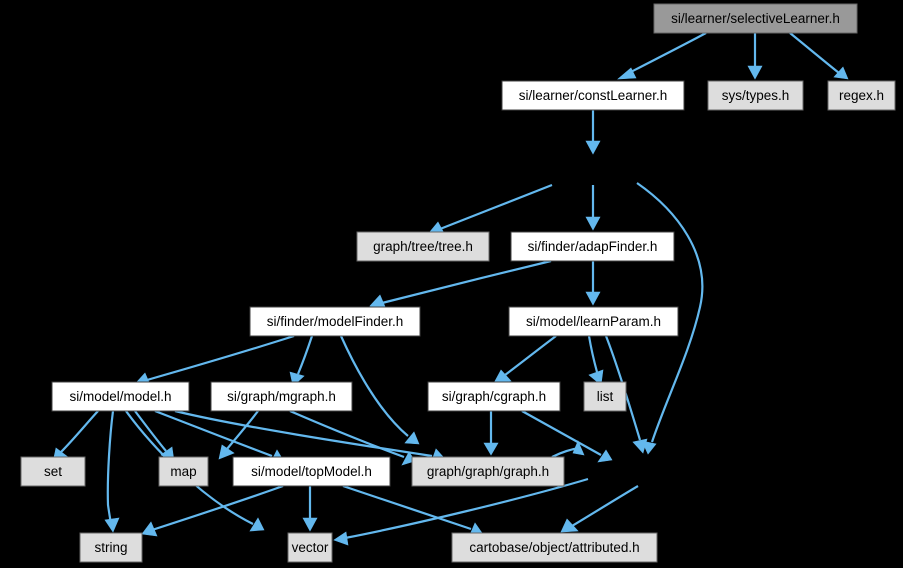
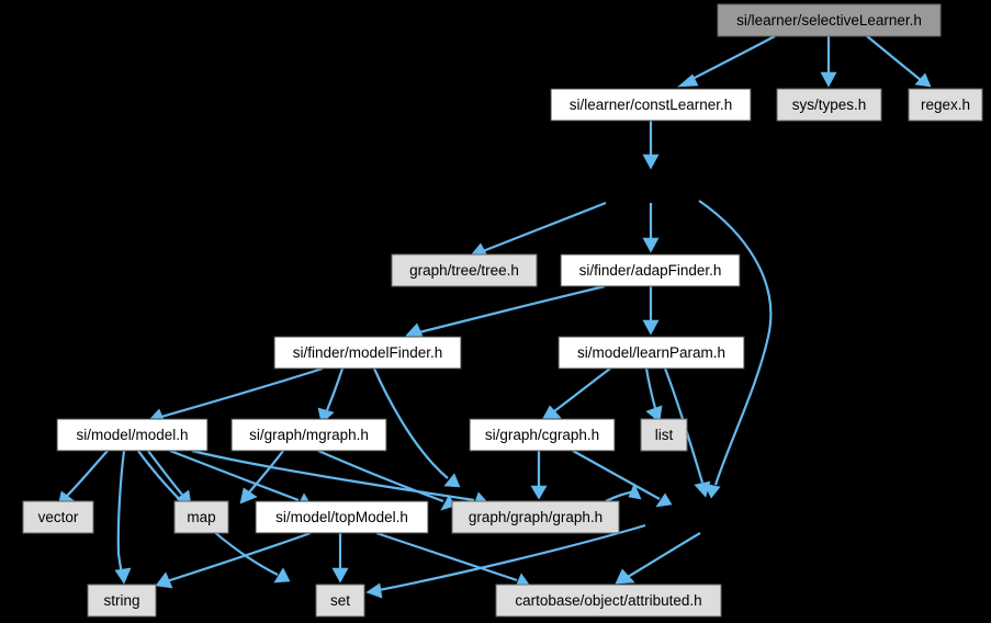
  si/learner/selectiveLearner.h
  si/learner/constLearner.h
  sys/types.h
  regex.h
  graph/tree/tree.h
  si/finder/adapFinder.h
  si/finder/modelFinder.h
  si/model/learnParam.h
  si/model/model.h
  si/graph/mgraph.h
  si/graph/cgraph.h
  list
- set
+ vector
  map
  si/model/topModel.h
  graph/graph/graph.h
  string
- vector
+ set
  cartobase/object/attributed.h
